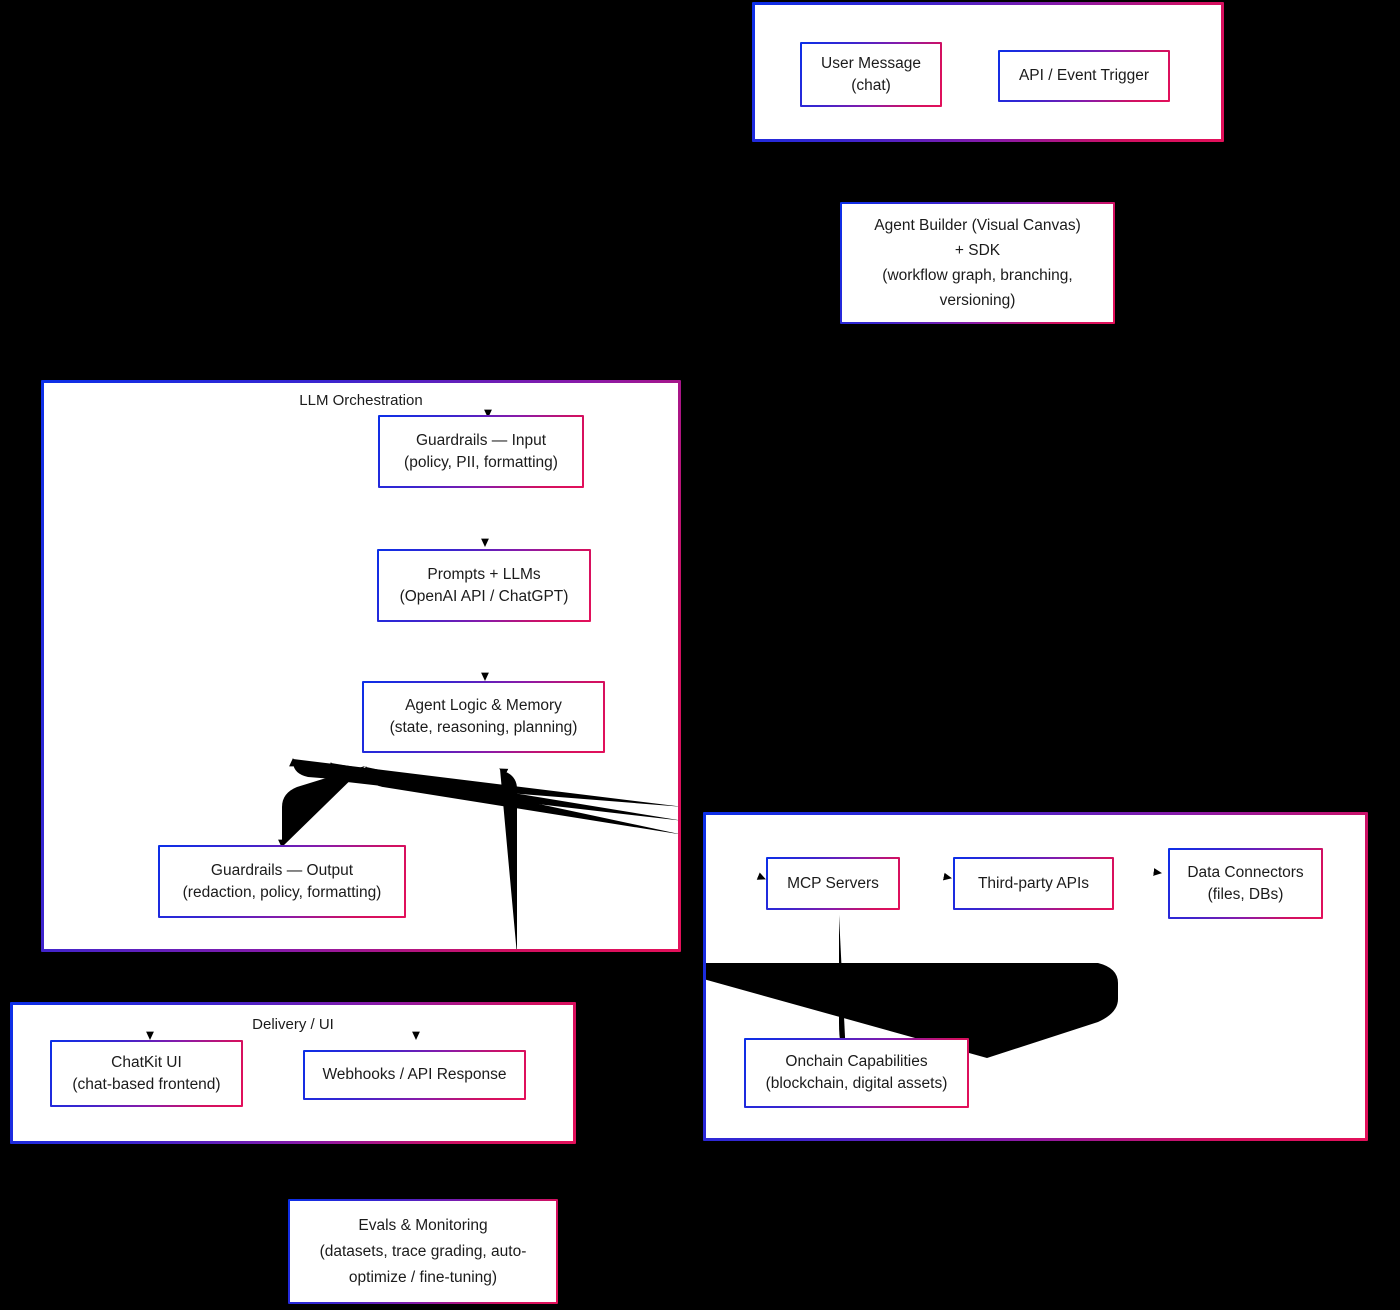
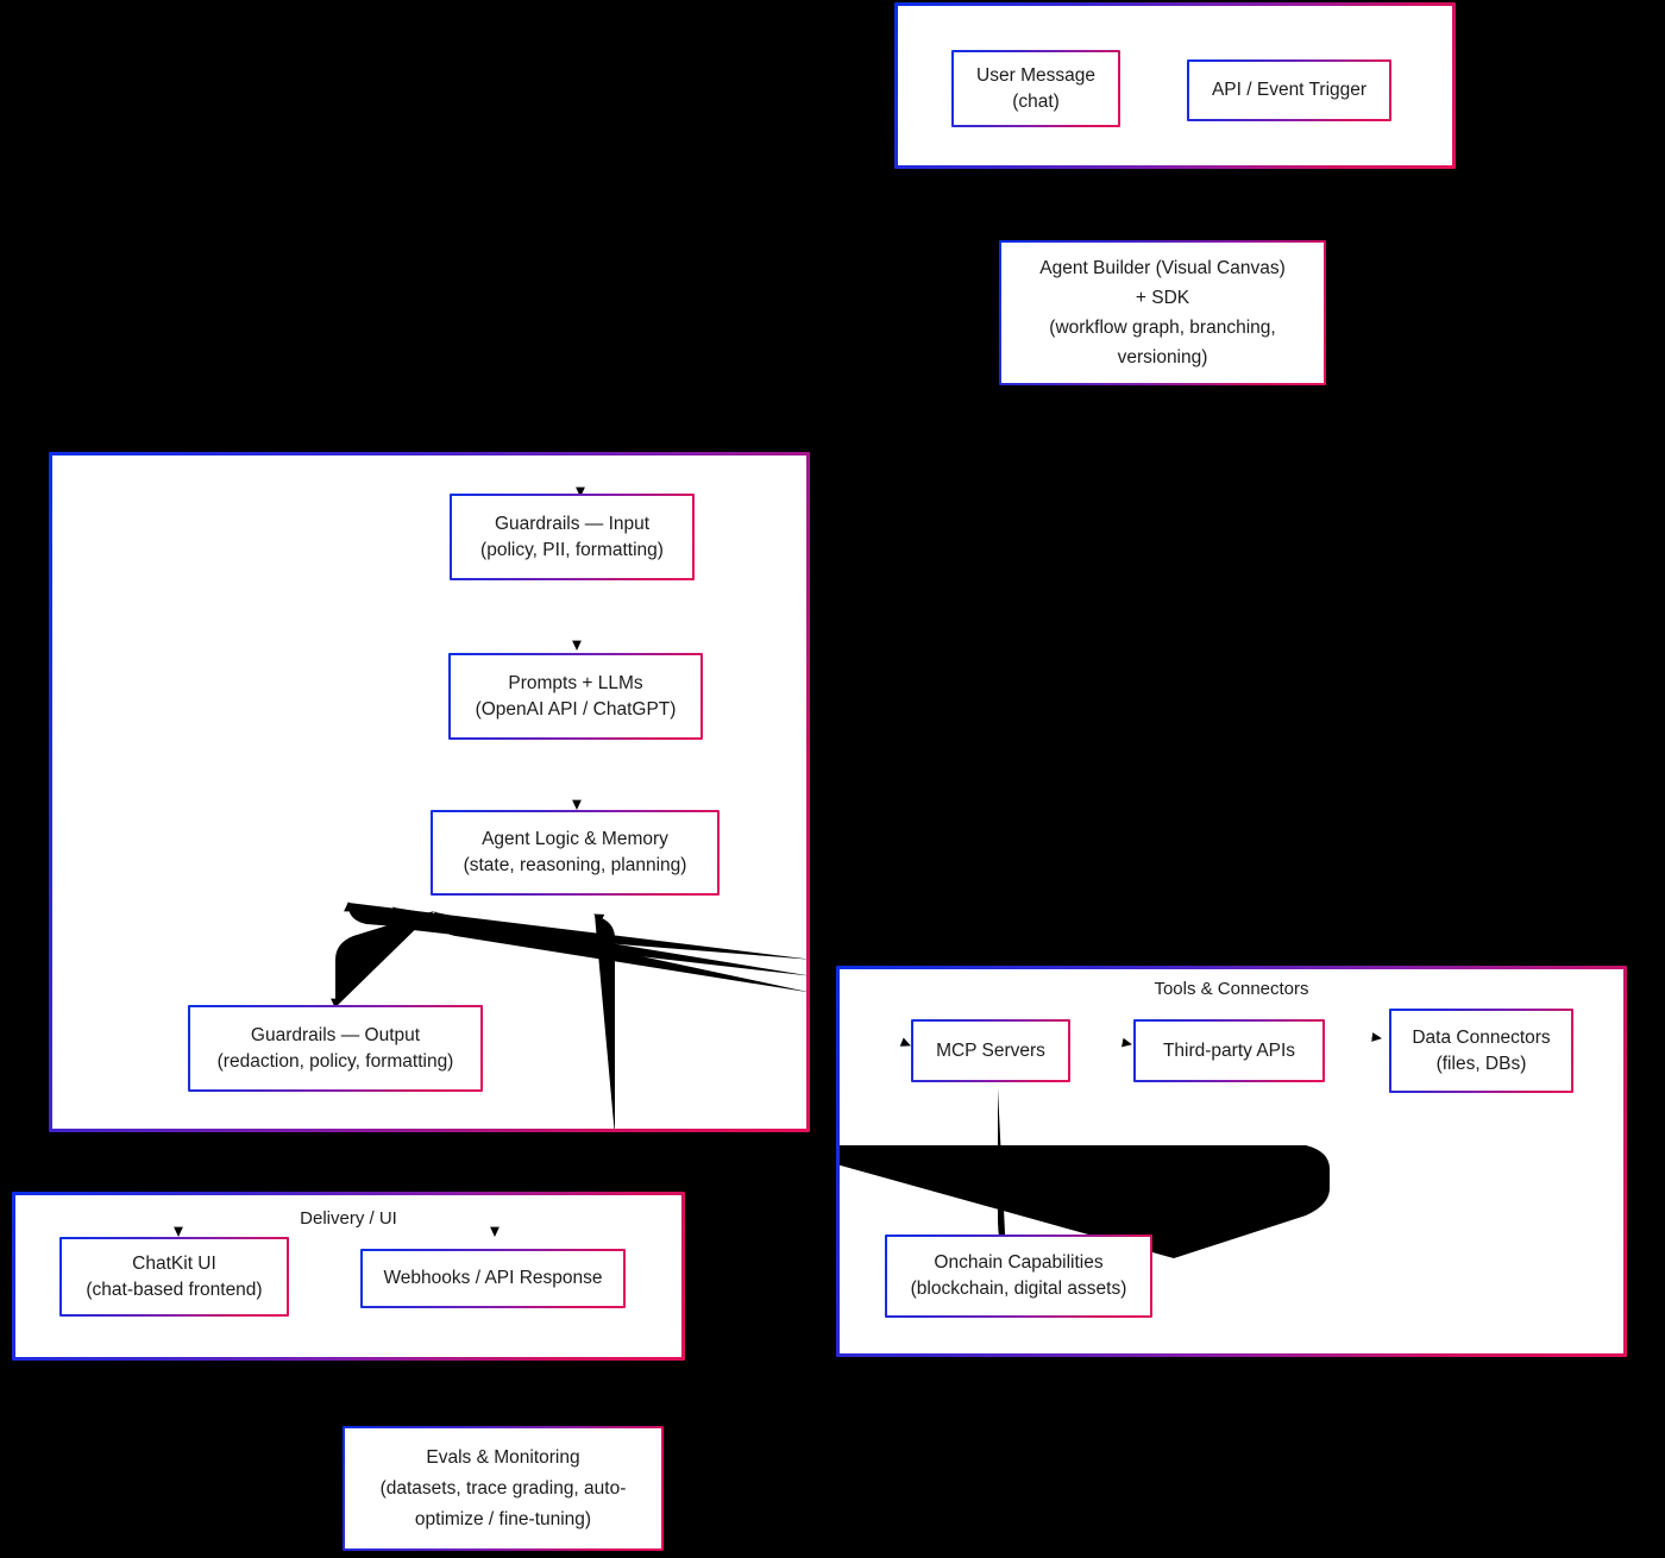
  User Message
  (chat)
  API / Event Trigger
  Agent Builder (Visual Canvas)
  + SDK
  (workflow graph, branching,
  versioning)
- LLM Orchestration
  Guardrails — Input
  (policy, PII, formatting)
  Prompts + LLMs
  (OpenAI API / ChatGPT)
  Agent Logic & Memory
  (state, reasoning, planning)
  Guardrails — Output
  (redaction, policy, formatting)
+ Tools & Connectors
  MCP Servers
  Third-party APIs
  Data Connectors
  (files, DBs)
  Onchain Capabilities
  (blockchain, digital assets)
  Delivery / UI
  ChatKit UI
  (chat-based frontend)
  Webhooks / API Response
  Evals & Monitoring
  (datasets, trace grading, auto-
  optimize / fine-tuning)
